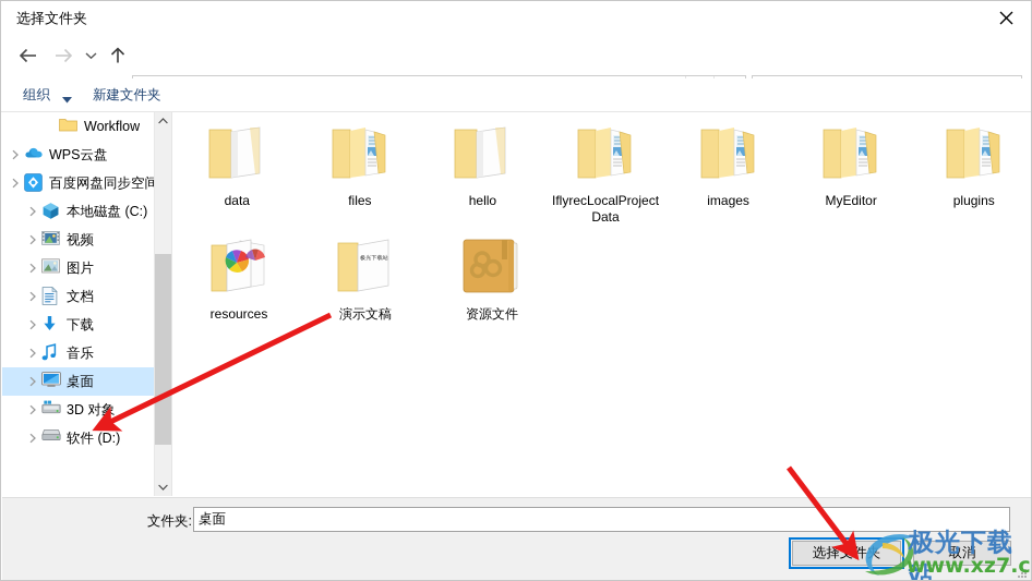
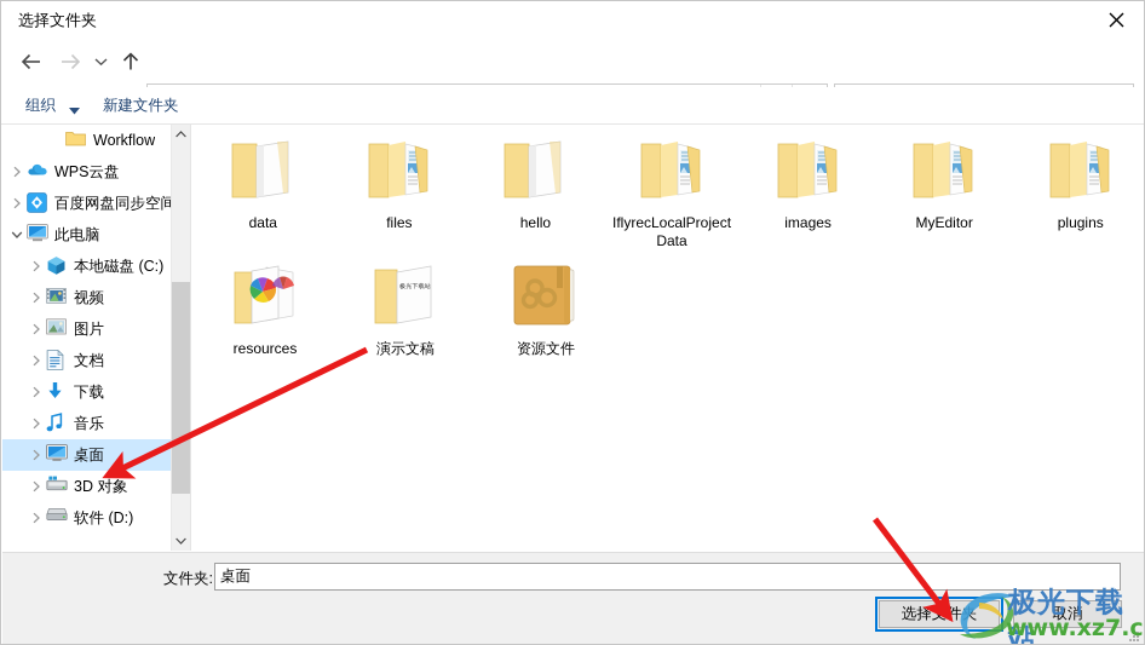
  选择文件夹
  组织
  新建文件夹
  Workflow
  WPS云盘
  百度网盘同步空间
+ 此电脑
  本地磁盘 (C:)
  视频
  图片
  文档
  下载
  音乐
  桌面
  3D 对象
  软件 (D:)
  data
  files
  hello
  IflyrecLocalProjectData
  images
  MyEditor
  plugins
  resources
  演示文稿
  资源文件
  文件夹:
  桌面
  选择文件
  取消
  极光下载站
  www.xz7.c
